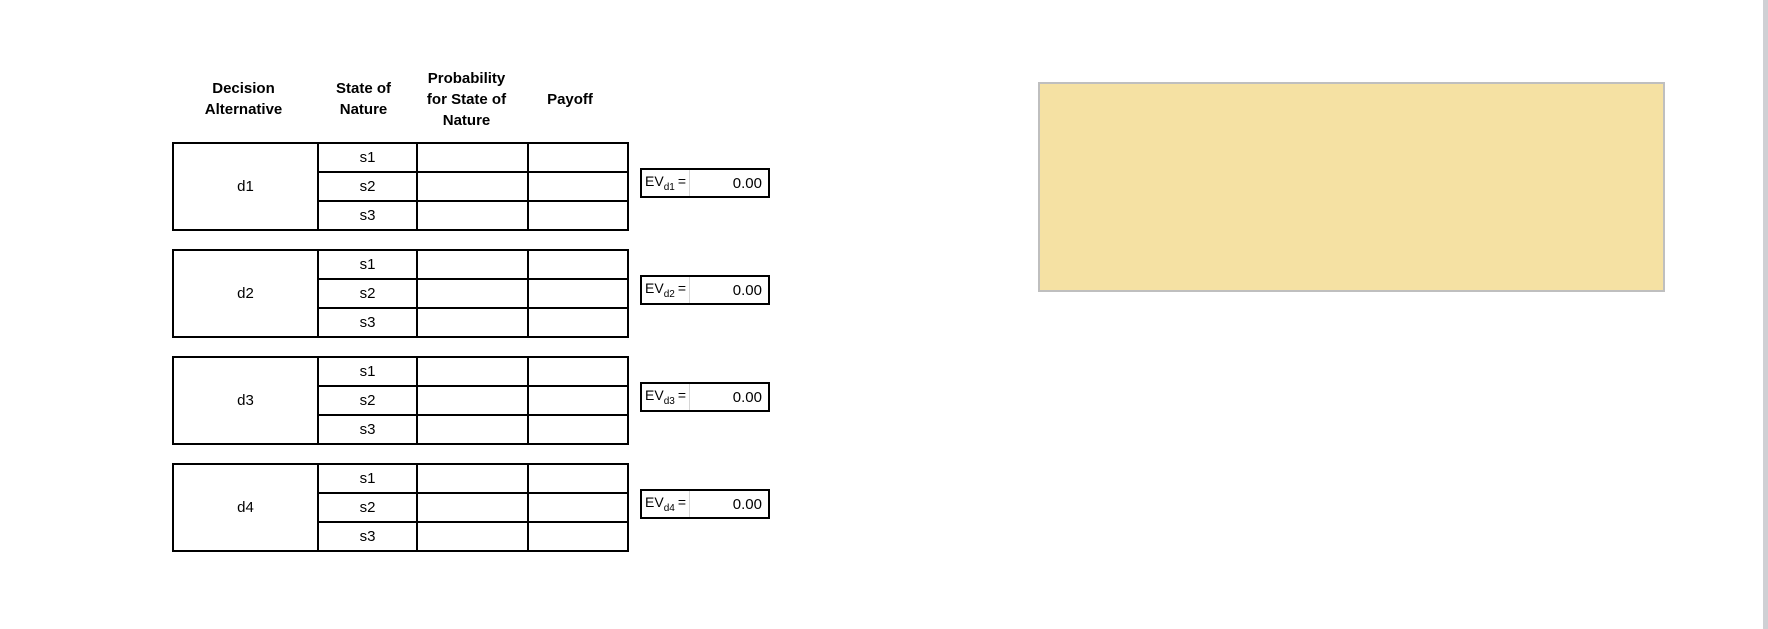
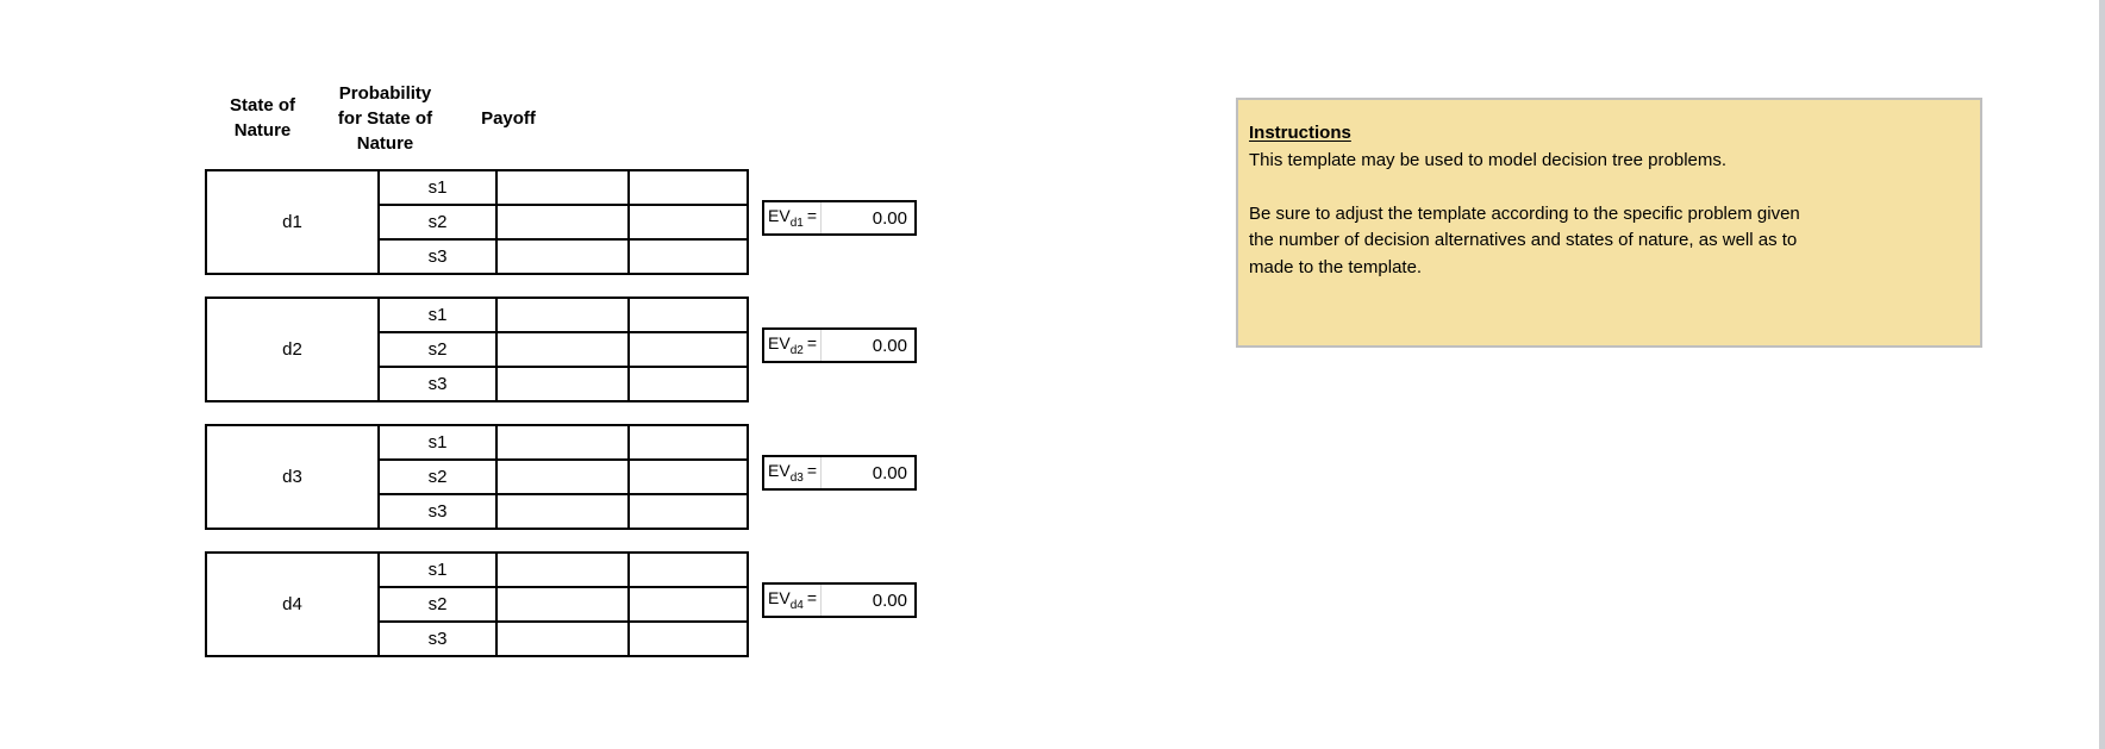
- Decision
- Alternative
  State of
  Nature
  Probability
  for State of
  Nature
  Payoff
  d1	s1
  s2
  s3
  d2	s1
  s2
  s3
  d3	s1
  s2
  s3
  d4	s1
  s2
  s3
  EVd1=
  0.00
  EVd2=
  0.00
  EVd3=
  0.00
  EVd4=
  0.00
+ Instructions
+ This template may be used to model decision tree problems.
+ Be sure to adjust the template according to the specific problem given
+ the number of decision alternatives and states of nature, as well as to
+ made to the template.
